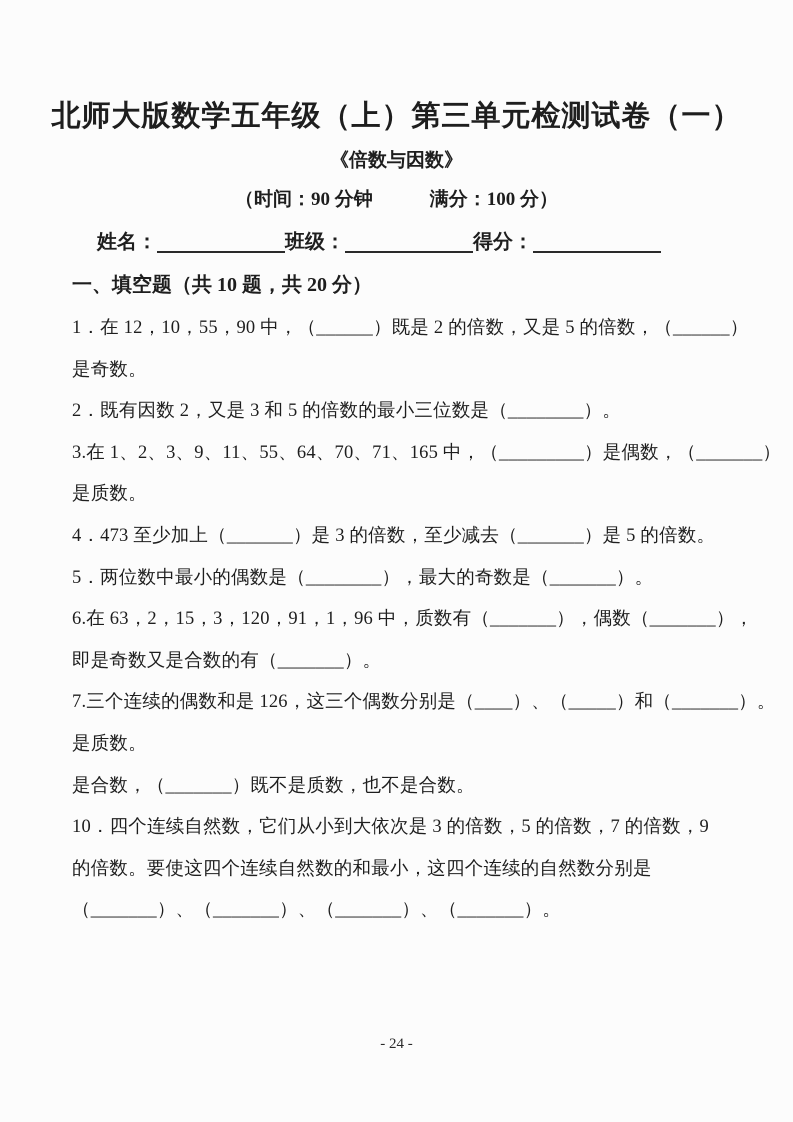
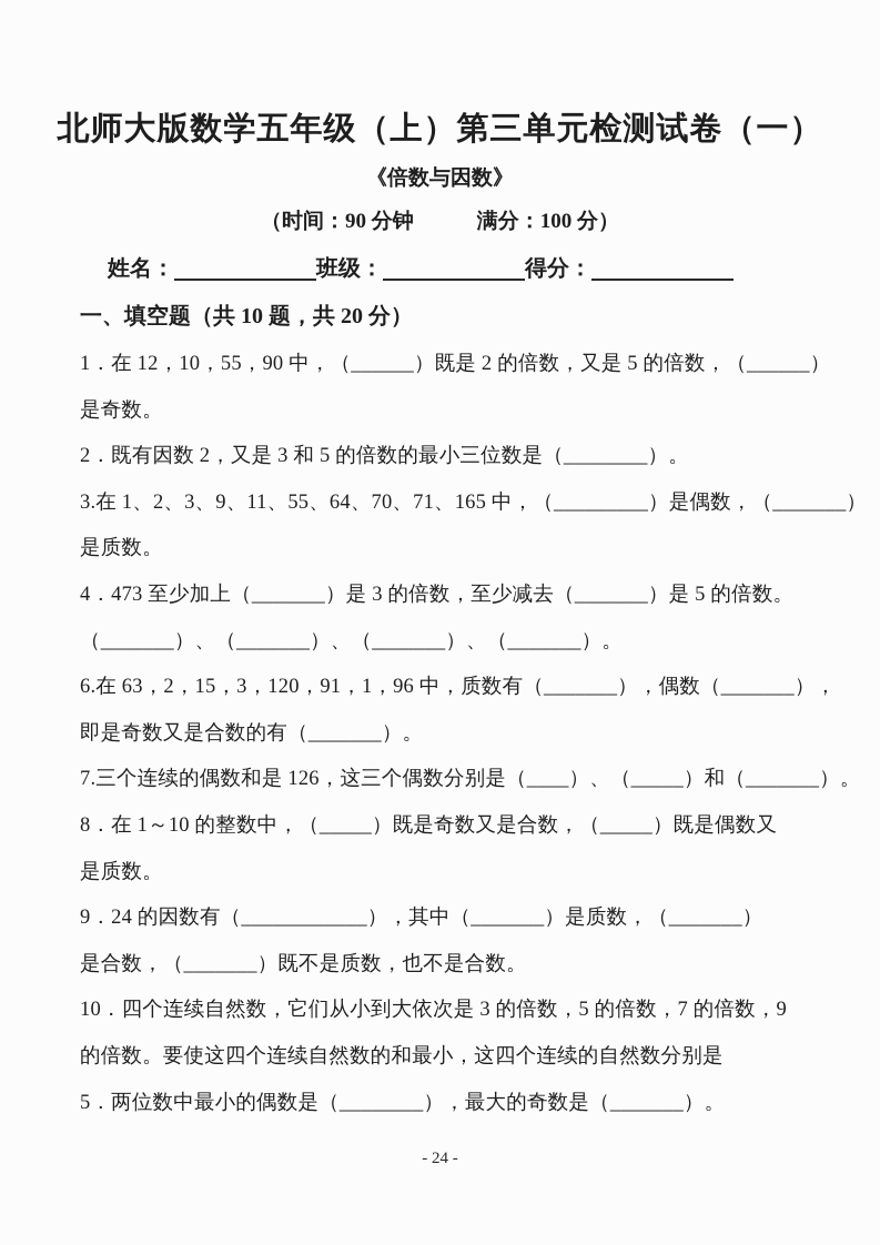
  北师大版数学五年级（上）第三单元检测试卷（一）
  《倍数与因数》
  （时间：90 分钟 满分：100 分）
  姓名：
  班级：
  得分：
  一、填空题（共 10 题，共 20 分）
  1．在 12，10，55，90 中，（______）既是 2 的倍数，又是 5 的倍数，（______）
  是奇数。
  2．既有因数 2，又是 3 和 5 的倍数的最小三位数是（________）。
  3.在 1、2、3、9、11、55、64、70、71、165 中，（_________）是偶数，（_______）
  是质数。
  4．473 至少加上（_______）是 3 的倍数，至少减去（_______）是 5 的倍数。
- 5．两位数中最小的偶数是（________），最大的奇数是（_______）。
+ （_______）、（_______）、（_______）、（_______）。
  6.在 63，2，15，3，120，91，1，96 中，质数有（_______），偶数（_______），
  即是奇数又是合数的有（_______）。
  7.三个连续的偶数和是 126，这三个偶数分别是（____）、（_____）和（_______）。
+ 8．在 1～10 的整数中，（_____）既是奇数又是合数，（_____）既是偶数又
  是质数。
+ 9．24 的因数有（____________），其中（_______）是质数，（_______）
  是合数，（_______）既不是质数，也不是合数。
  10．四个连续自然数，它们从小到大依次是 3 的倍数，5 的倍数，7 的倍数，9
  的倍数。要使这四个连续自然数的和最小，这四个连续的自然数分别是
- （_______）、（_______）、（_______）、（_______）。
+ 5．两位数中最小的偶数是（________），最大的奇数是（_______）。
  - 24 -
